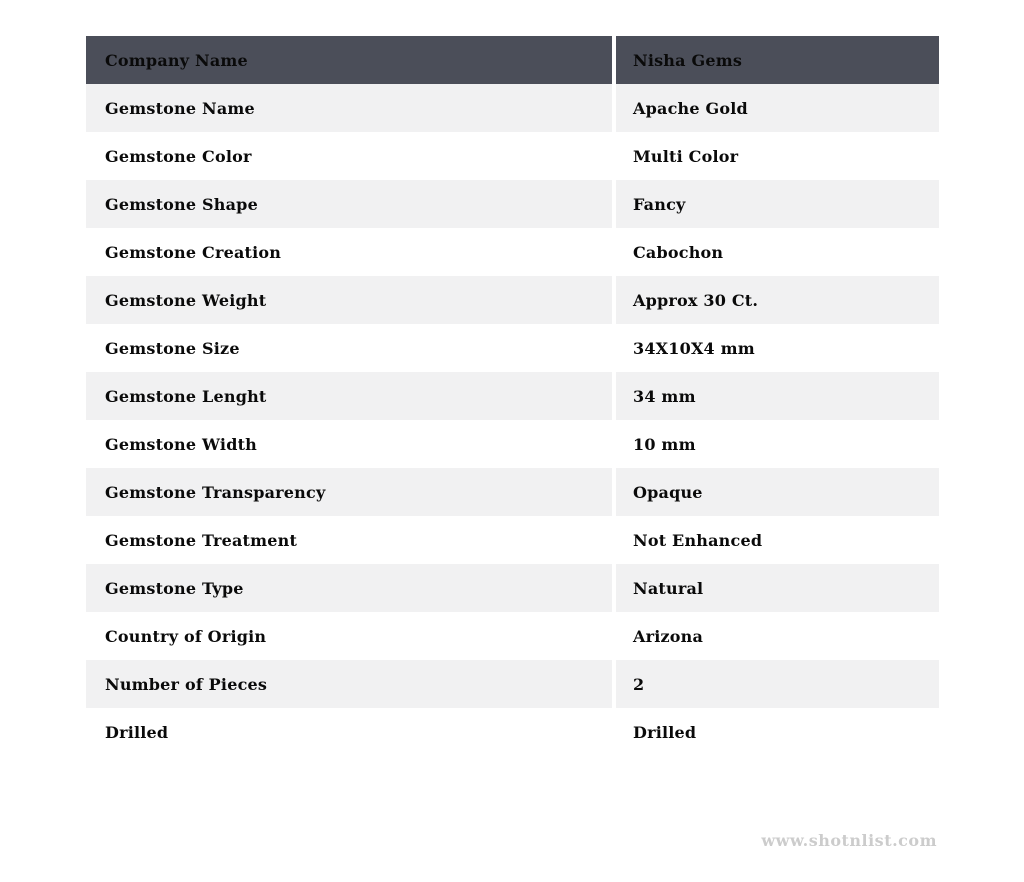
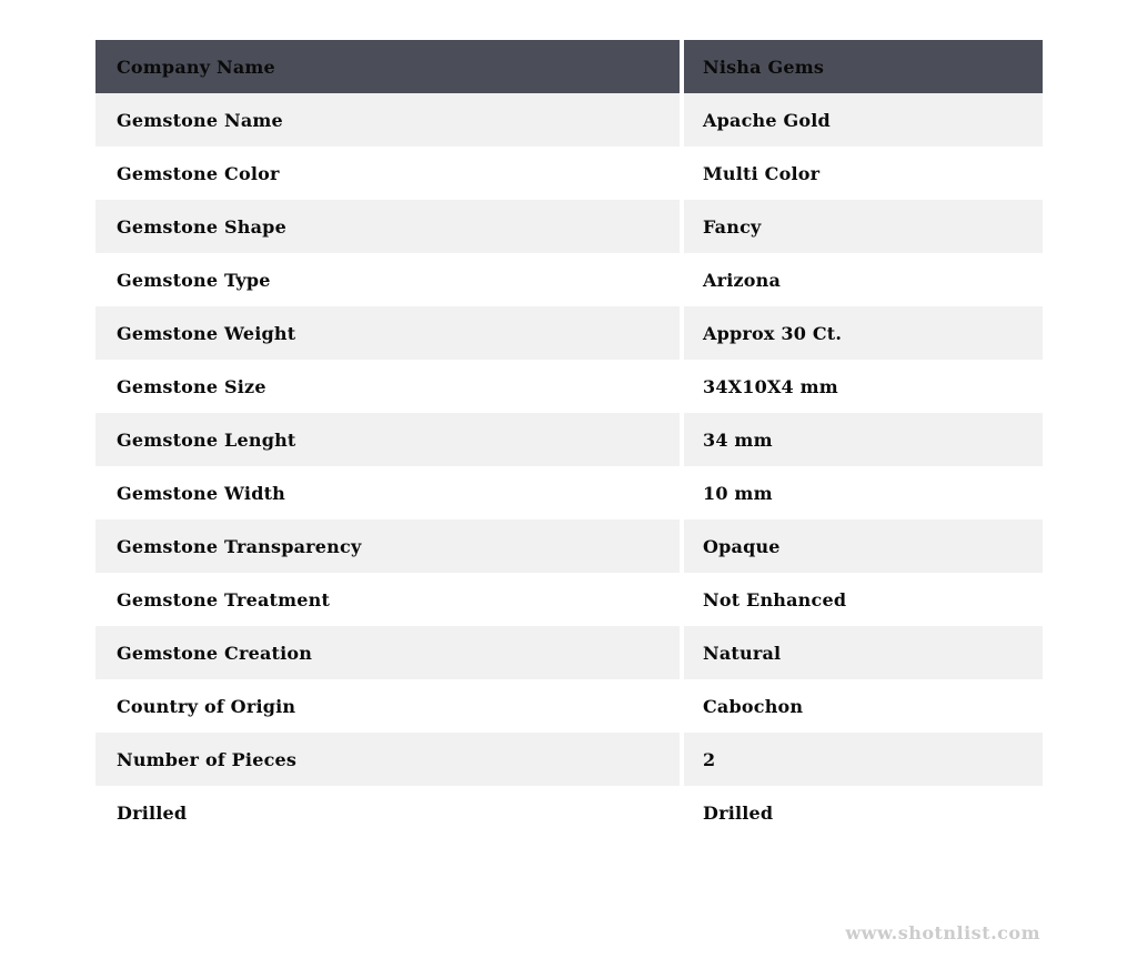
  Company Name
  Nisha Gems
  Gemstone Name
  Apache Gold
  Gemstone Color
  Multi Color
  Gemstone Shape
  Fancy
- Gemstone Creation
+ Gemstone Type
- Cabochon
+ Arizona
  Gemstone Weight
  Approx 30 Ct.
  Gemstone Size
  34X10X4 mm
  Gemstone Lenght
  34 mm
  Gemstone Width
  10 mm
  Gemstone Transparency
  Opaque
  Gemstone Treatment
  Not Enhanced
- Gemstone Type
+ Gemstone Creation
  Natural
  Country of Origin
- Arizona
+ Cabochon
  Number of Pieces
  2
  Drilled
  Drilled
  www.shotnlist.com
